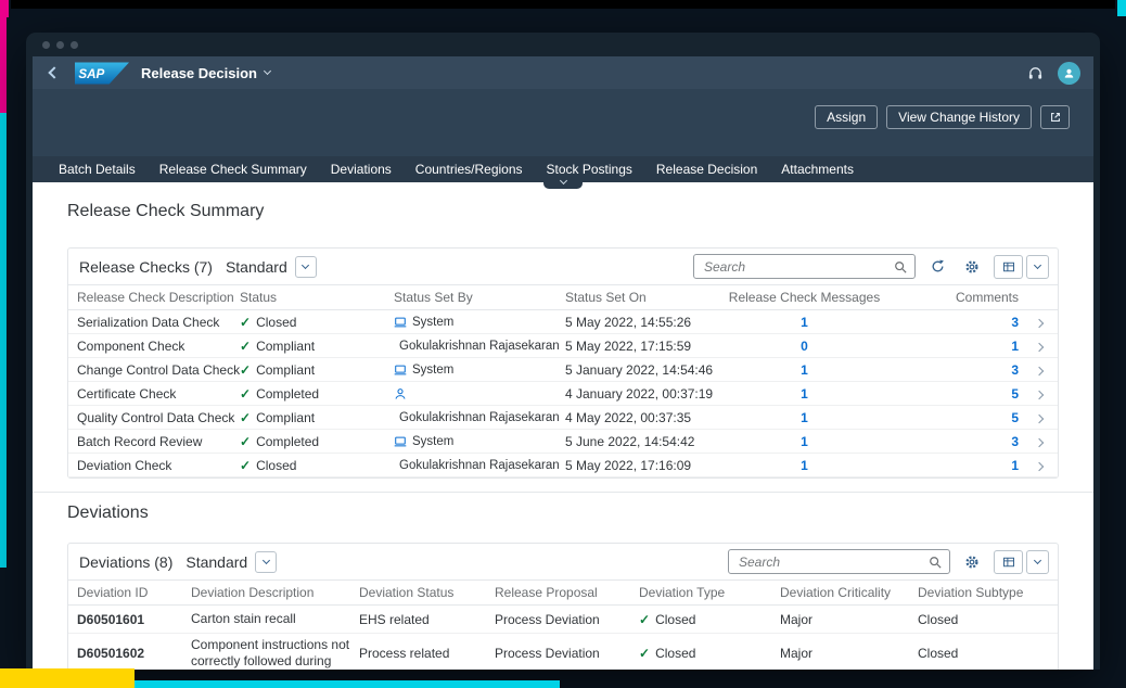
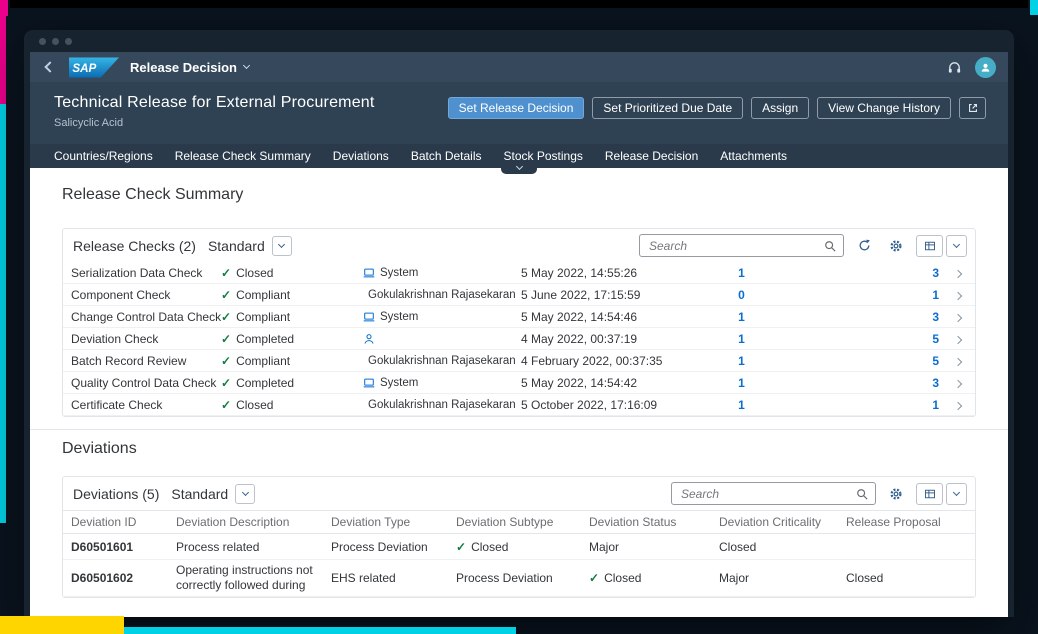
  SAP
  Release Decision
+ Technical Release for External Procurement
+ Salicyclic Acid
+ Set Release Decision
+ Set Prioritized Due Date
  Assign
  View Change History
- Batch Details
+ Countries/Regions
  Release Check Summary
  Deviations
- Countries/Regions
+ Batch Details
  Stock Postings
  Release Decision
  Attachments
  Release Check Summary
- Release Checks (7)
+ Release Checks (2)
  Standard
  Search
- Release Check Description
- Status
- Status Set By
- Status Set On
- Release Check Messages
- Comments
  Serialization Data Check
  ✓ Closed
  System
  5 May 2022, 14:55:26
  1
  3
  Component Check
  ✓ Compliant
  Gokulakrishnan Rajasekaran
- 5 May 2022, 17:15:59
+ 5 June 2022, 17:15:59
  0
  1
  Change Control Data Check
  ✓ Compliant
  System
- 5 January 2022, 14:54:46
+ 5 May 2022, 14:54:46
  1
  3
- Certificate Check
+ Deviation Check
  ✓ Completed
- 4 January 2022, 00:37:19
+ 4 May 2022, 00:37:19
  1
  5
- Quality Control Data Check
+ Batch Record Review
  ✓ Compliant
  Gokulakrishnan Rajasekaran
- 4 May 2022, 00:37:35
+ 4 February 2022, 00:37:35
  1
  5
- Batch Record Review
+ Quality Control Data Check
  ✓ Completed
  System
- 5 June 2022, 14:54:42
+ 5 May 2022, 14:54:42
  1
  3
- Deviation Check
+ Certificate Check
  ✓ Closed
  Gokulakrishnan Rajasekaran
- 5 May 2022, 17:16:09
+ 5 October 2022, 17:16:09
  1
  1
  Deviations
- Deviations (8)
+ Deviations (5)
  Standard
  Search
  Deviation ID
  Deviation Description
- Deviation Status
+ Deviation Type
- Release Proposal
+ Deviation Subtype
- Deviation Type
+ Deviation Status
  Deviation Criticality
- Deviation Subtype
+ Release Proposal
  D60501601
- Carton stain recall
- EHS related
+ Process related
  Process Deviation
  ✓ Closed
  Major
  Closed
  D60501602
- Component instructions not correctly followed during
+ Operating instructions not correctly followed during
- Process related
+ EHS related
  Process Deviation
  ✓ Closed
  Major
  Closed
